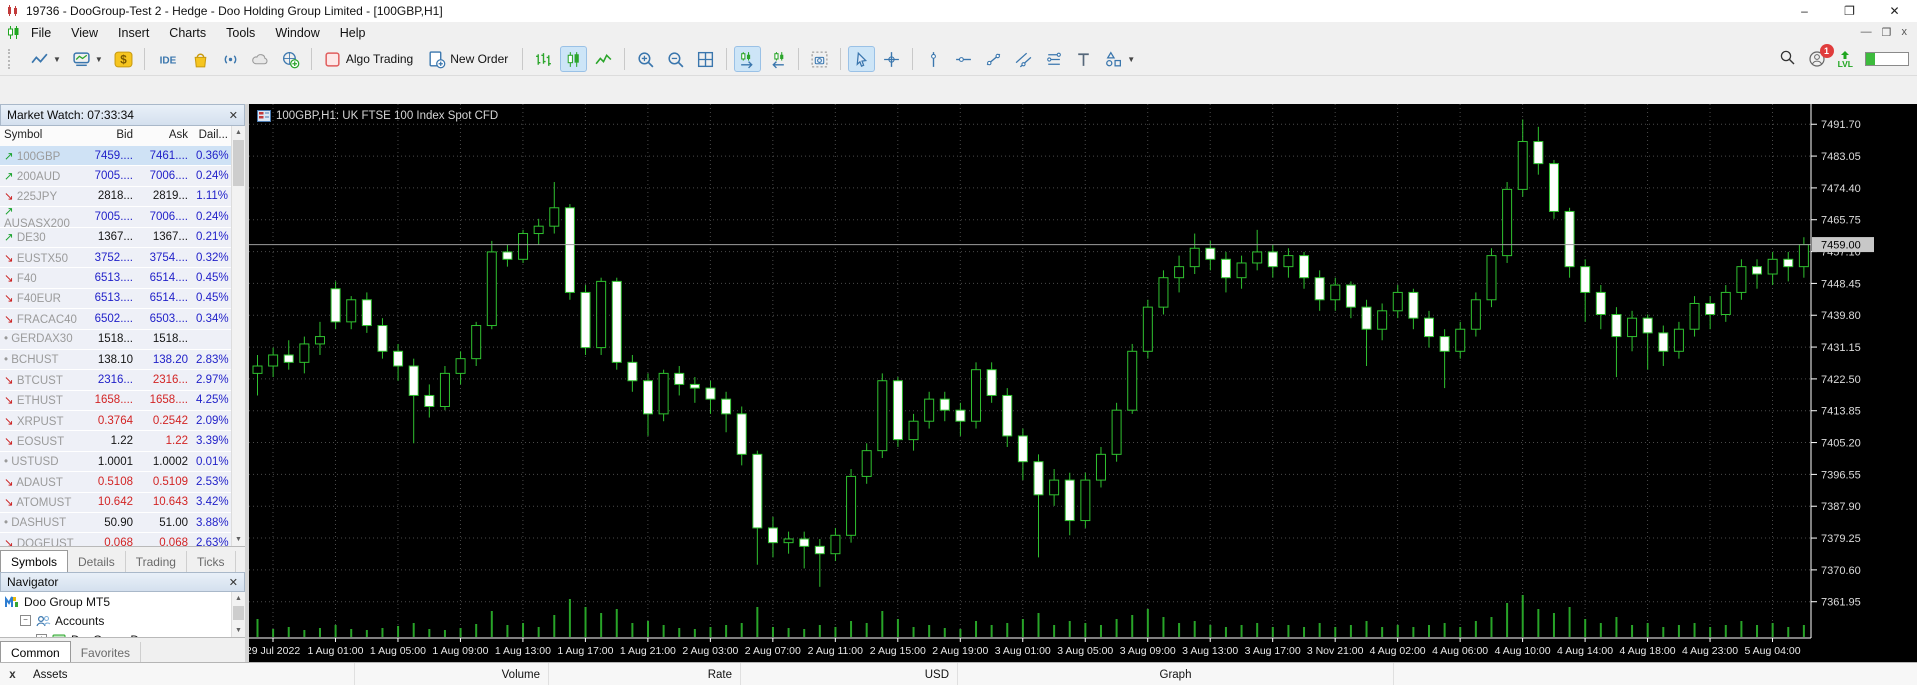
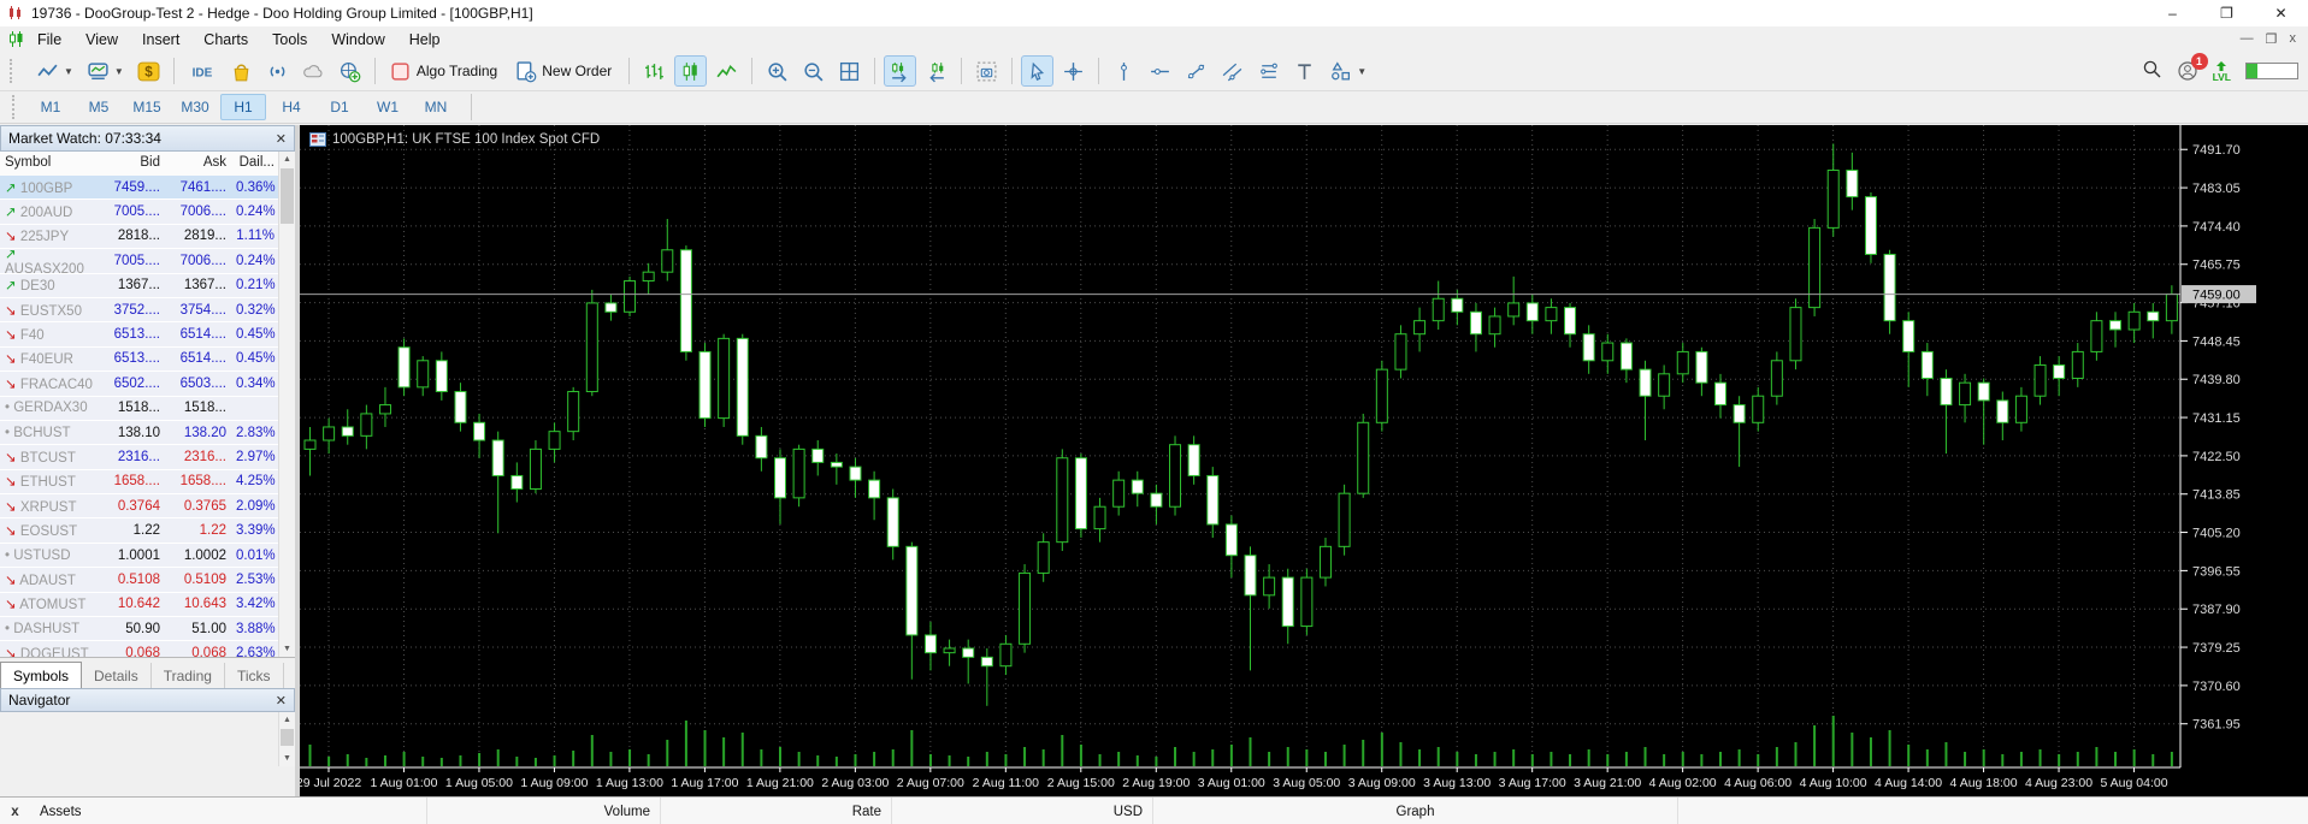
  19736 - DooGroup-Test 2 - Hedge - Doo Holding Group Limited - [100GBP,H1]
  –
  ❐
  ✕
  File
  View
  Insert
  Charts
  Tools
  Window
  Help
  —
  ❐
  x
  ▼
  ▼
  $
  IDE
  Algo Trading
  New Order
  ▼
  1
  LVL
+ M1
+ M5
+ M15
+ M30
+ H1
+ H4
+ D1
+ W1
+ MN
  Market Watch: 07:33:34
  ✕
  Symbol
  Bid
  Ask
  Dail...
  ↗ 100GBP
  7459....
  7461....
  0.36%
  ↗ 200AUD
  7005....
  7006....
  0.24%
  ↘ 225JPY
  2818...
  2819...
  1.11%
  ↗ AUSASX200
  7005....
  7006....
  0.24%
  ↗ DE30
  1367...
  1367...
  0.21%
  ↘ EUSTX50
  3752....
  3754....
  0.32%
  ↘ F40
  6513....
  6514....
  0.45%
  ↘ F40EUR
  6513....
  6514....
  0.45%
  ↘ FRACAC40
  6502....
  6503....
  0.34%
  • GERDAX30
  1518...
  1518...
  • BCHUST
  138.10
  138.20
  2.83%
  ↘ BTCUST
  2316...
  2316...
  2.97%
  ↘ ETHUST
  1658....
  1658....
  4.25%
  ↘ XRPUST
  0.3764
- 0.2542
+ 0.3765
  2.09%
  ↘ EOSUST
  1.22
  1.22
  3.39%
  • USTUSD
  1.0001
  1.0002
  0.01%
  ↘ ADAUST
  0.5108
  0.5109
  2.53%
  ↘ ATOMUST
  10.642
  10.643
  3.42%
  • DASHUST
  50.90
  51.00
  3.88%
  ↘ DOGEUST
  0.068
  0.068
  2.63%
  Symbols
  Details
  Trading
  Ticks
  Navigator
  ✕
- Doo Group MT5
- −
- Accounts
- Common
- Favorites
  7491.70
  7483.05
  7474.40
  7465.75
  7457.10
  7448.45
  7439.80
  7431.15
  7422.50
  7413.85
  7405.20
  7396.55
  7387.90
  7379.25
  7370.60
  7361.95
  29 Jul 2022
  1 Aug 01:00
  1 Aug 05:00
  1 Aug 09:00
  1 Aug 13:00
  1 Aug 17:00
  1 Aug 21:00
  2 Aug 03:00
  2 Aug 07:00
  2 Aug 11:00
  2 Aug 15:00
  2 Aug 19:00
  3 Aug 01:00
  3 Aug 05:00
  3 Aug 09:00
  3 Aug 13:00
  3 Aug 17:00
- 3 Nov 21:00
+ 3 Aug 21:00
  4 Aug 02:00
  4 Aug 06:00
  4 Aug 10:00
  4 Aug 14:00
  4 Aug 18:00
  4 Aug 23:00
  5 Aug 04:00
  7459.00
  100GBP,H1: UK FTSE 100 Index Spot CFD
  x
  Assets
  Volume
  Rate
  USD
  Graph
